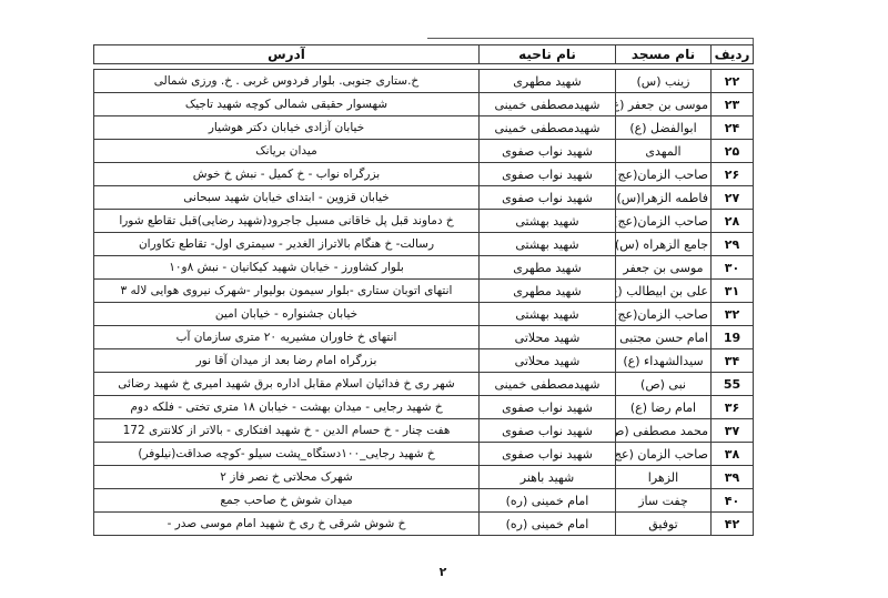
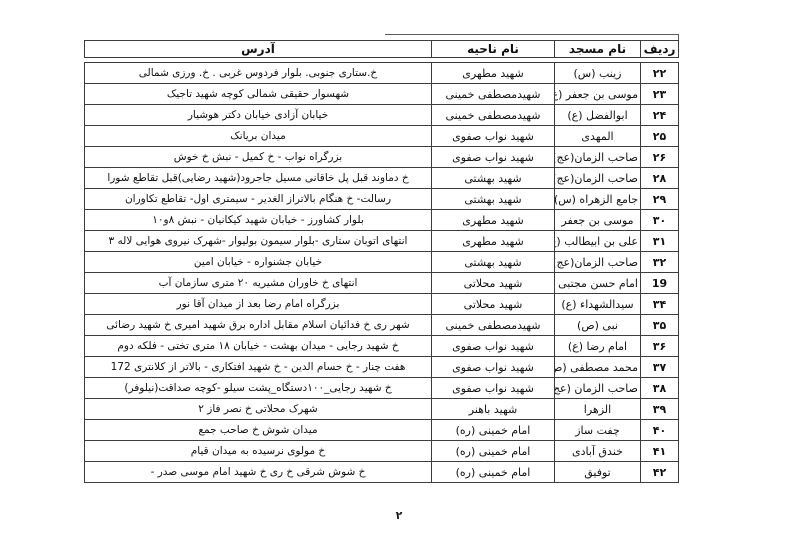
  رديف	نام مسجد	نام ناحيه	آدرس
  ۲۲	زينب (س)	شهيد مطهری	خ.ستاری جنوبی. بلوار فردوس غربی . خ. ورزی شمالی
  ۲۳	موسی بن جعفر (ع	شهيدمصطفی خمينی	شهسوار حقيقی شمالی کوچه شهيد تاجيک
  ۲۴	ابوالفضل (ع)	شهيدمصطفی خمينی	خيابان آزادی خيابان دکتر هوشيار
  ۲۵	المهدی	شهيد نواب صفوی	ميدان بريانک
  ۲۶	صاحب الزمان(عج)	شهيد نواب صفوی	بزرگراه نواب - خ کميل - نبش خ خوش
- ۲۷	فاطمه الزهرا(س)	شهيد نواب صفوی	خيابان قزوين - ابتدای خيابان شهيد سبحانی
  ۲۸	صاحب الزمان(عج)	شهيد بهشتی	خ دماوند قبل پل خاقانی مسيل جاجرود(شهيد رضايی)قبل تقاطع شورا
  ۲۹	جامع الزهراه (س)	شهيد بهشتی	رسالت- خ هنگام بالاتراز الغدير - سيمتری اول- تقاطع تکاوران
  ۳۰	موسی بن جعفر	شهيد مطهری	بلوار کشاورز - خيابان شهيد کيکانيان - نبش ۸و۱۰
  ۳۱	علی بن ابيطالب (	شهيد مطهری	انتهای اتوبان ستاری -بلوار سيمون بوليوار -شهرک نيروی هوايی لاله ۳
  ۳۲	صاحب الزمان(عج)	شهيد بهشتی	خيابان جشنواره - خيابان امين
  19	امام حسن مجتبی	شهيد محلاتی	انتهای خ خاوران مشيريه ۲۰ متری سازمان آب
  ۳۴	سيدالشهداء (ع)	شهيد محلاتی	بزرگراه امام رضا بعد از ميدان آقا نور
- 55	نبی (ص)	شهيدمصطفی خمينی	شهر ری خ فدائيان اسلام مقابل اداره برق شهيد اميری خ شهيد رضائی
+ ۳۵	نبی (ص)	شهيدمصطفی خمينی	شهر ری خ فدائيان اسلام مقابل اداره برق شهيد اميری خ شهيد رضائی
  ۳۶	امام رضا (ع)	شهيد نواب صفوی	خ شهيد رجايی - ميدان بهشت - خيابان ۱۸ متری تختی - فلکه دوم
  ۳۷	محمد مصطفی (ص	شهيد نواب صفوی	هفت چنار - خ حسام الدين - خ شهيد افتکاری - بالاتر از کلانتری 172
  ۳۸	صاحب الزمان (عج	شهيد نواب صفوی	خ شهيد رجايی_۱۰۰دستگاه_پشت سيلو -کوچه صداقت(نيلوفر)
  ۳۹	الزهرا	شهيد باهنر	شهرک محلاتی خ نصر فاز ۲
  ۴۰	چفت ساز	امام خمينی (ره)	ميدان شوش خ صاحب جمع
+ ۴۱	خندق آبادی	امام خمينی (ره)	خ مولوی نرسيده به ميدان قيام
  ۴۲	توفيق	امام خمينی (ره)	خ شوش شرقی خ ری خ شهيد امام موسی صدر -
  ۲
